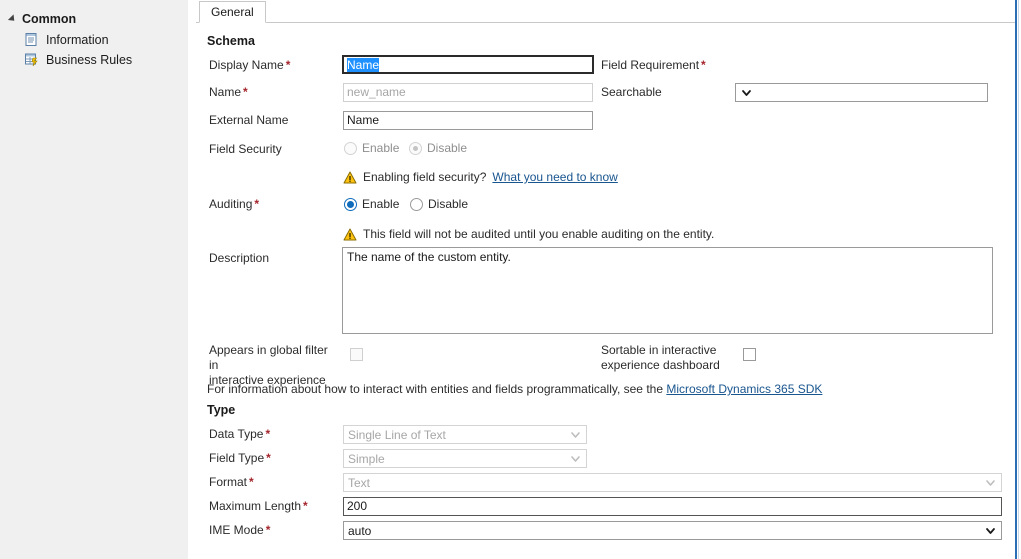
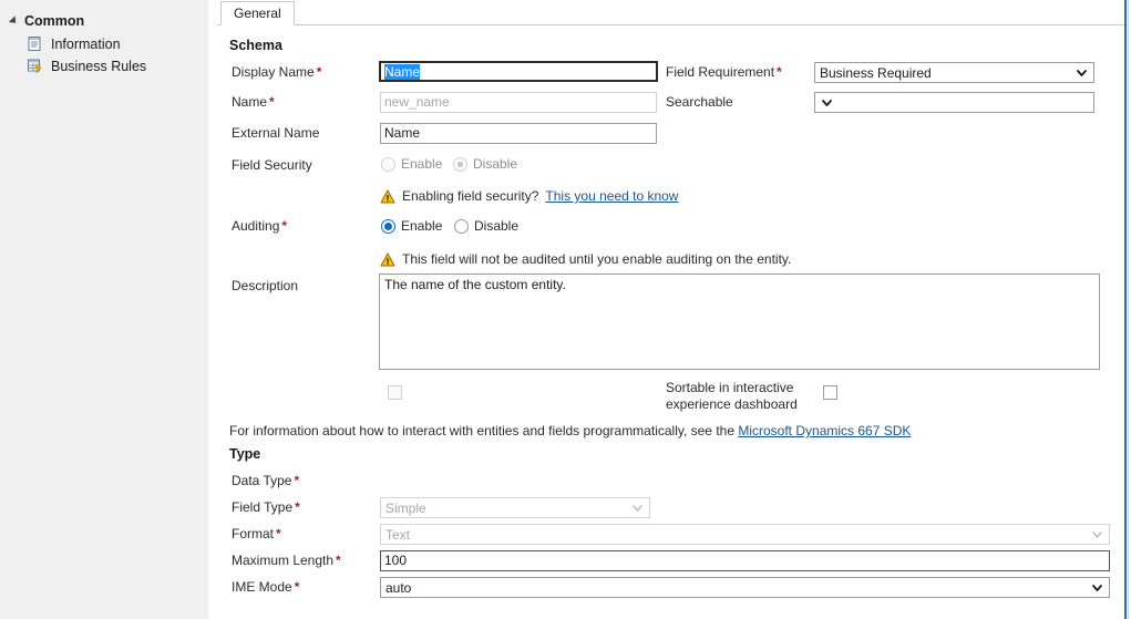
  Common
  Information
  Business Rules
  General
  Schema
  Display Name *
  Name
  Field Requirement *
+ Business Required
  Name *
  new_name
  Searchable
  External Name
  Name
  Field Security
  Enable
  Disable
  Enabling field security?
- What you need to know
+ This you need to know
  Auditing *
  Enable
  Disable
  This field will not be audited until you enable auditing on the entity.
  Description
  The name of the custom entity.
- Appears in global filter in
- interactive experience
  Sortable in interactive
  experience dashboard
- For information about how to interact with entities and fields programmatically, see the Microsoft Dynamics 365 SDK
+ For information about how to interact with entities and fields programmatically, see the Microsoft Dynamics 667 SDK
  Type
  Data Type *
- Single Line of Text
  Field Type *
  Simple
  Format *
  Text
  Maximum Length *
- 200
+ 100
  IME Mode *
  auto
